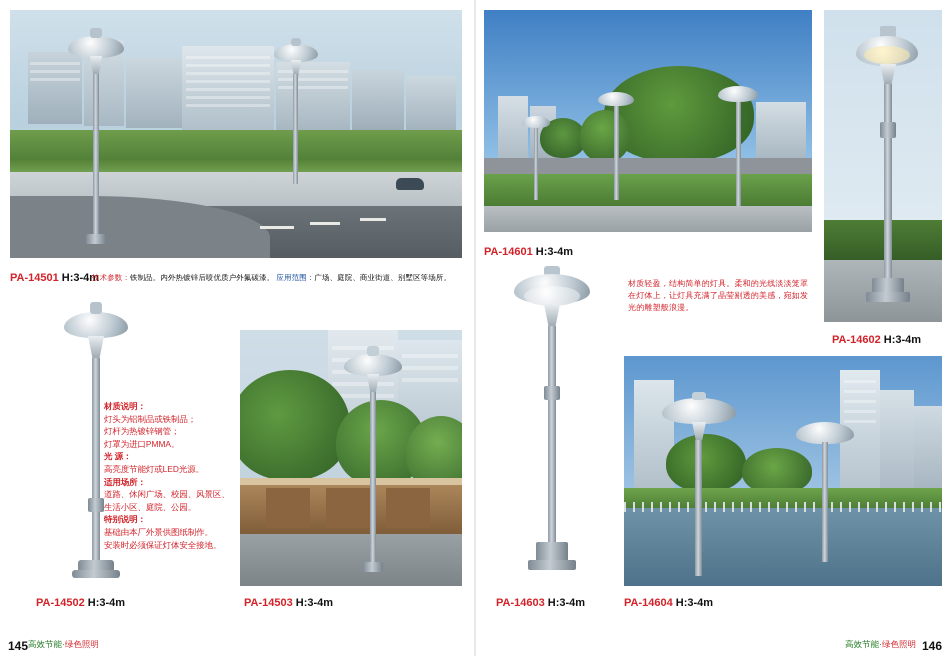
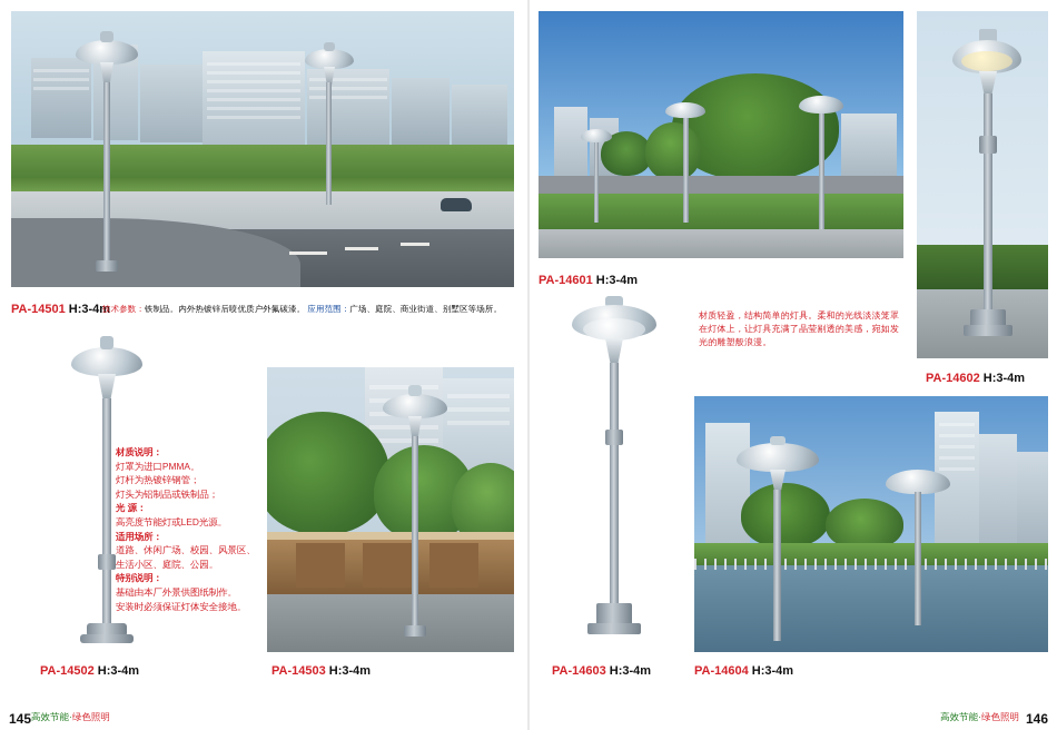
  PA-14501 H:3-4m
  技术参数：铁制品。内外热镀锌后喷优质户外氟碳漆。 应用范围：广场、庭院、商业街道、别墅区等场所。
  PA-14502 H:3-4m
  材质说明：
- 灯头为铝制品或铁制品；
+ 灯罩为进口PMMA。
  灯杆为热镀锌钢管；
- 灯罩为进口PMMA。
+ 灯头为铝制品或铁制品；
  光 源：
  高亮度节能灯或LED光源。
  适用场所：
  道路、休闲广场、校园、风景区、
  生活小区、庭院、公园。
  特别说明：
  基础由本厂外景供图纸制作。
  安装时必须保证灯体安全接地。
  PA-14503 H:3-4m
  PA-14601 H:3-4m
  PA-14602 H:3-4m
  材质轻盈，结构简单的灯具。柔和的光线淡淡笼罩
  在灯体上，让灯具充满了晶莹剔透的美感，宛如发
  光的雕塑般浪漫。
  PA-14603 H:3-4m
  PA-14604 H:3-4m
  145
  高效节能·绿色照明
  高效节能·绿色照明
  146
